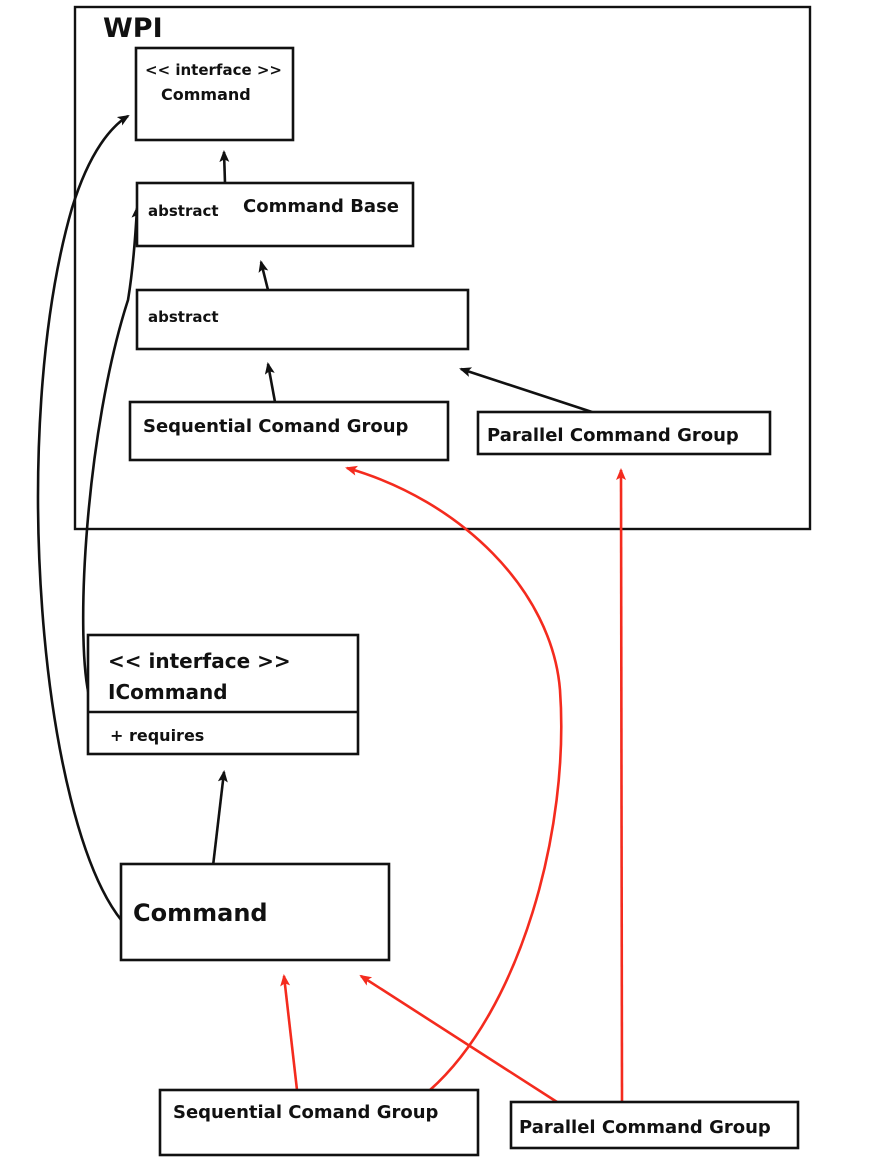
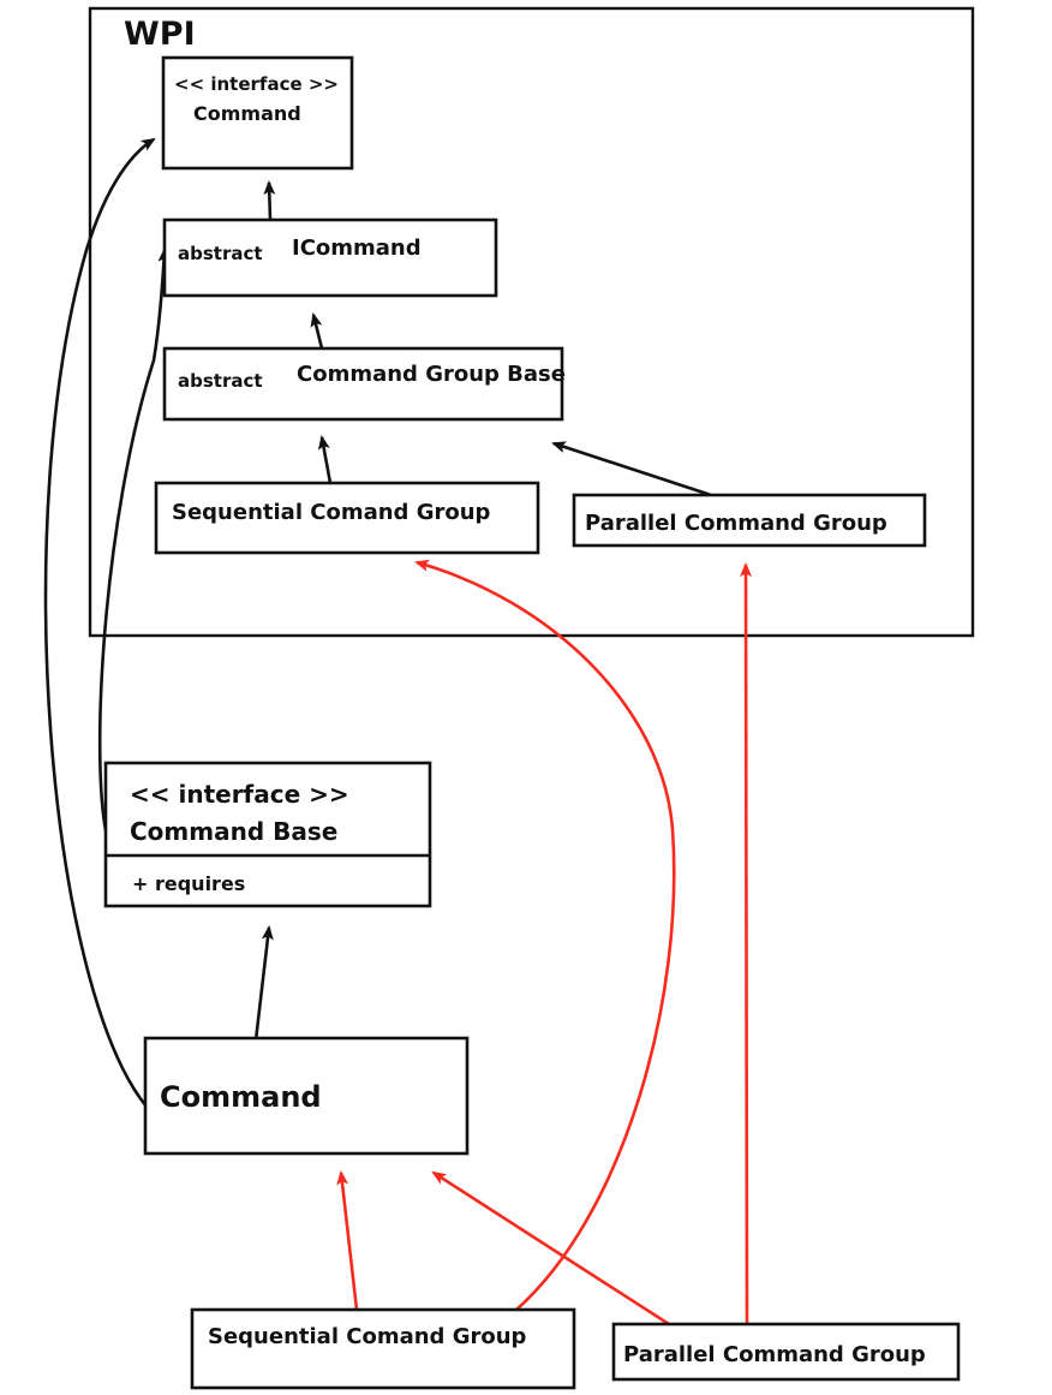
  WPI
  << interface >>
  Command
  abstract
- Command Base
+ ICommand
  abstract
+ Command Group Base
  Sequential Comand Group
  Parallel Command Group
  << interface >>
- ICommand
+ Command Base
  + requires
  Command
  Sequential Comand Group
  Parallel Command Group
